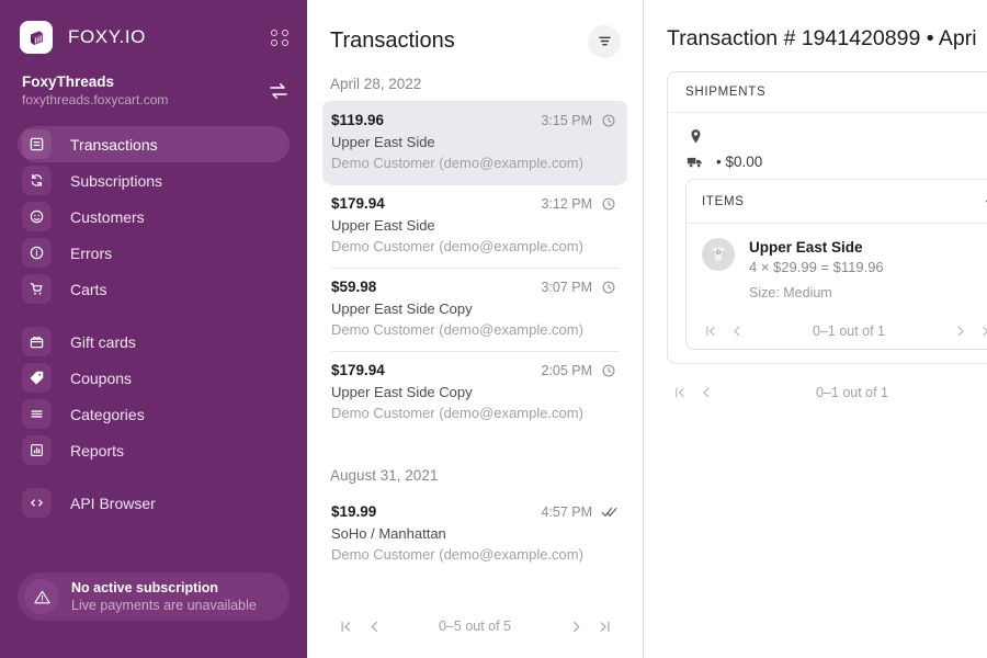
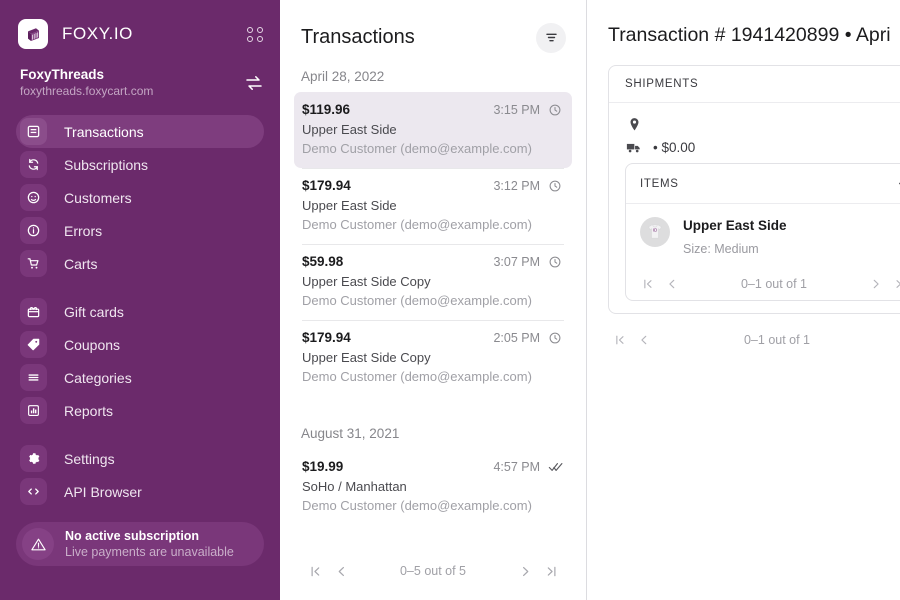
  FOXY.IO
  FoxyThreads
  foxythreads.foxycart.com
  Transactions
  Subscriptions
  Customers
  Errors
  Carts
  Gift cards
  Coupons
  Categories
  Reports
+ Settings
  API Browser
  No active subscription
  Live payments are unavailable
  Transactions
  April 28, 2022
  $119.96
  3:15 PM
  Upper East Side
  Demo Customer (demo@example.com)
  $179.94
  3:12 PM
  Upper East Side
  Demo Customer (demo@example.com)
  $59.98
  3:07 PM
  Upper East Side Copy
  Demo Customer (demo@example.com)
  $179.94
  2:05 PM
  Upper East Side Copy
  Demo Customer (demo@example.com)
  August 31, 2021
  $19.99
  4:57 PM
  SoHo / Manhattan
  Demo Customer (demo@example.com)
  0–5 out of 5
  Transaction # 1941420899 • Apri
  SHIPMENTS
  • $0.00
  ITEMS
  Upper East Side
- 4 × $29.99 = $119.96
  Size: Medium
  0–1 out of 1
  0–1 out of 1
